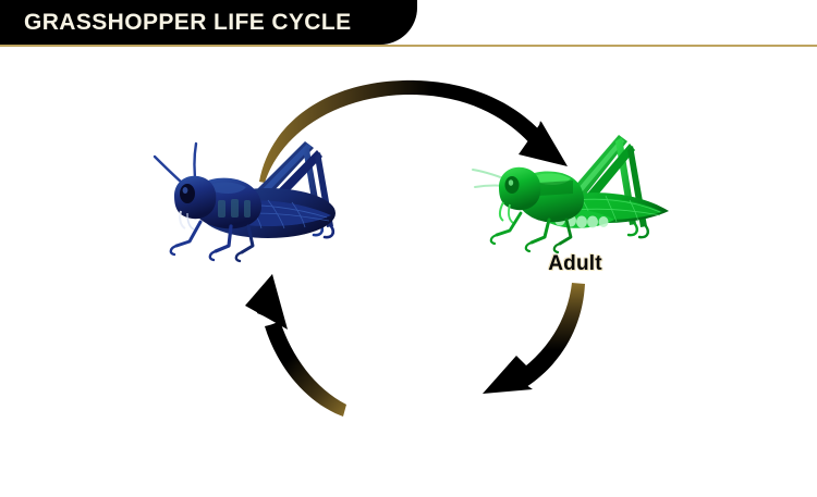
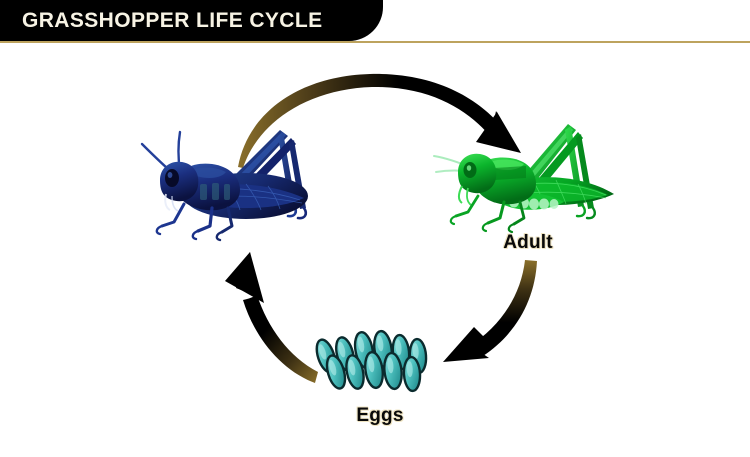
  GRASSHOPPER LIFE CYCLE
  Adult
+ Eggs
